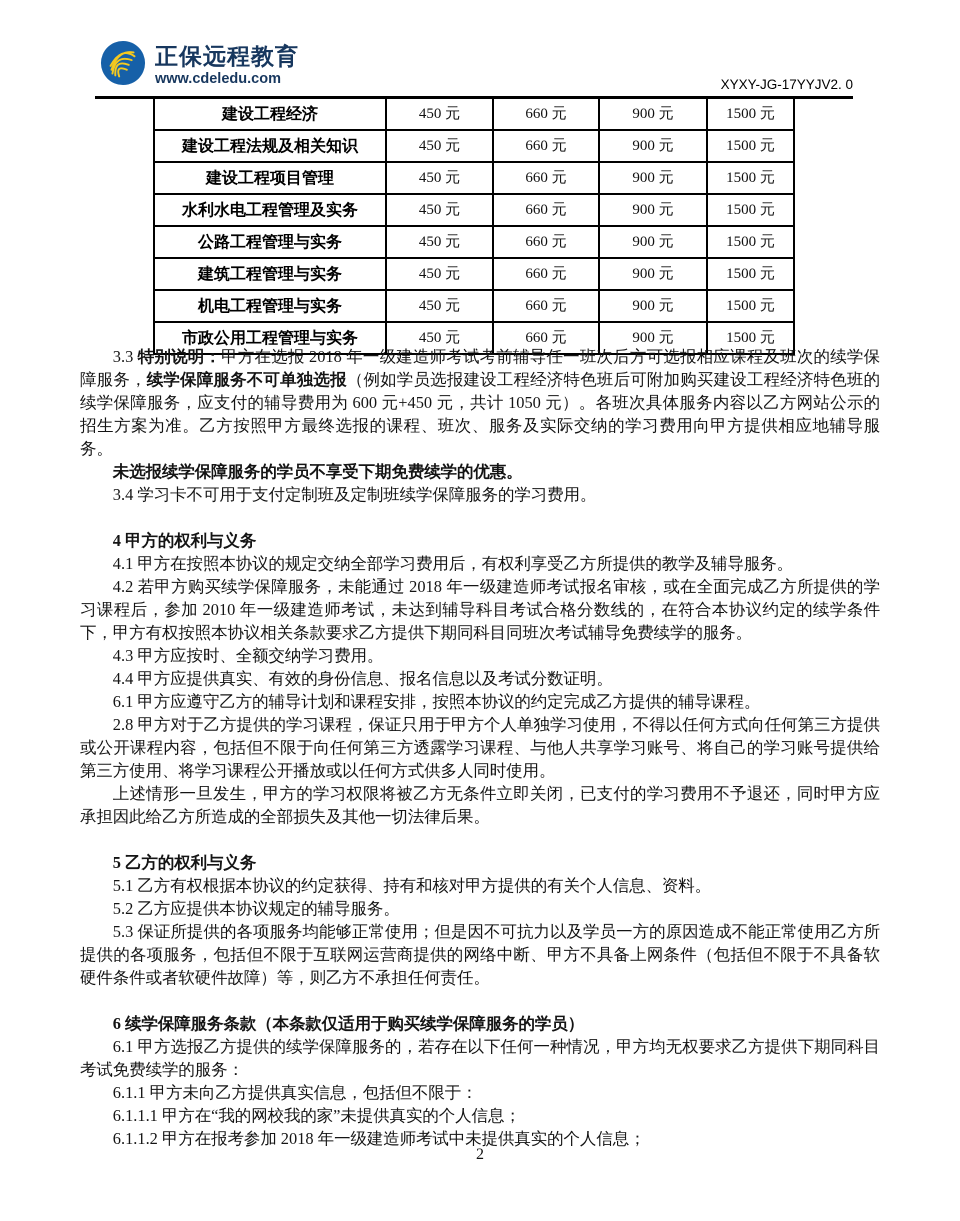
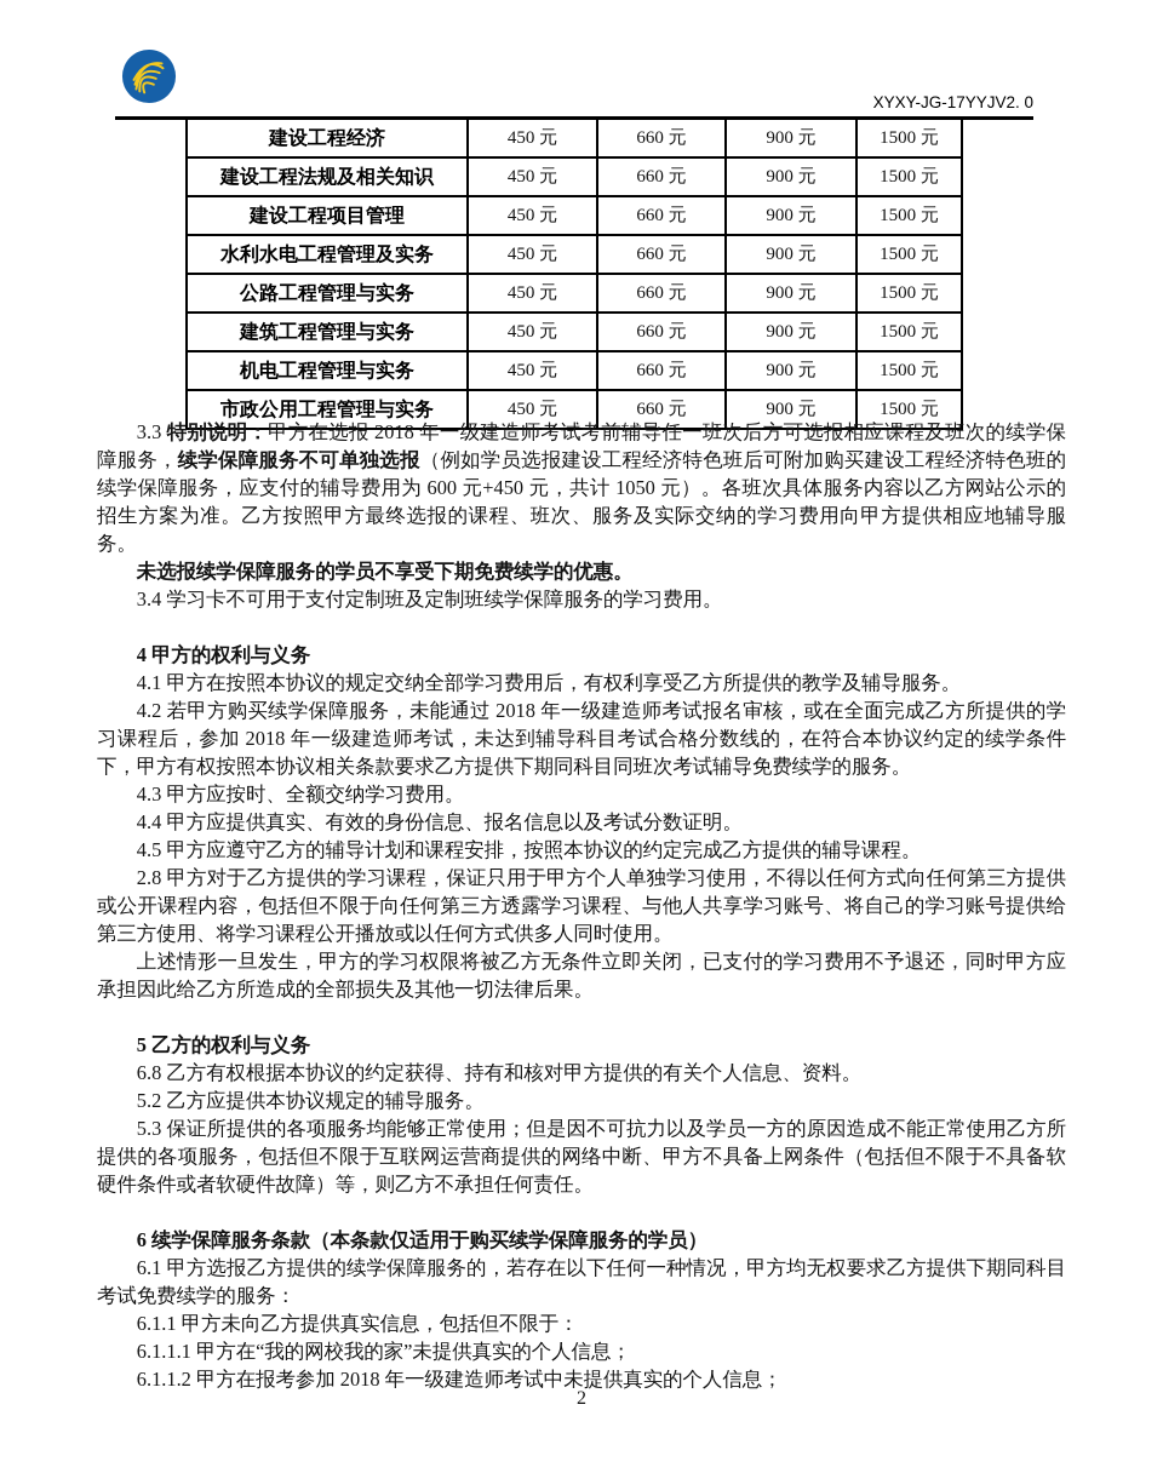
- 正保远程教育
- www.cdeledu.com
  XYXY-JG-17YYJV2. 0
  建设工程经济	450 元	660 元	900 元	1500 元
  建设工程法规及相关知识	450 元	660 元	900 元	1500 元
  建设工程项目管理	450 元	660 元	900 元	1500 元
  水利水电工程管理及实务	450 元	660 元	900 元	1500 元
  公路工程管理与实务	450 元	660 元	900 元	1500 元
  建筑工程管理与实务	450 元	660 元	900 元	1500 元
  机电工程管理与实务	450 元	660 元	900 元	1500 元
  市政公用工程管理与实务	450 元	660 元	900 元	1500 元
  3.3 特别说明：甲方在选报 2018 年一级建造师考试考前辅导任一班次后方可选报相应课程及班次的续学保障服务，续学保障服务不可单独选报（例如学员选报建设工程经济特色班后可附加购买建设工程经济特色班的续学保障服务，应支付的辅导费用为 600 元+450 元，共计 1050 元）。各班次具体服务内容以乙方网站公示的招生方案为准。乙方按照甲方最终选报的课程、班次、服务及实际交纳的学习费用向甲方提供相应地辅导服务。
  未选报续学保障服务的学员不享受下期免费续学的优惠。
  3.4 学习卡不可用于支付定制班及定制班续学保障服务的学习费用。
  4 甲方的权利与义务
  4.1 甲方在按照本协议的规定交纳全部学习费用后，有权利享受乙方所提供的教学及辅导服务。
- 4.2 若甲方购买续学保障服务，未能通过 2018 年一级建造师考试报名审核，或在全面完成乙方所提供的学习课程后，参加 2010 年一级建造师考试，未达到辅导科目考试合格分数线的，在符合本协议约定的续学条件下，甲方有权按照本协议相关条款要求乙方提供下期同科目同班次考试辅导免费续学的服务。
+ 4.2 若甲方购买续学保障服务，未能通过 2018 年一级建造师考试报名审核，或在全面完成乙方所提供的学习课程后，参加 2018 年一级建造师考试，未达到辅导科目考试合格分数线的，在符合本协议约定的续学条件下，甲方有权按照本协议相关条款要求乙方提供下期同科目同班次考试辅导免费续学的服务。
  4.3 甲方应按时、全额交纳学习费用。
  4.4 甲方应提供真实、有效的身份信息、报名信息以及考试分数证明。
- 6.1 甲方应遵守乙方的辅导计划和课程安排，按照本协议的约定完成乙方提供的辅导课程。
+ 4.5 甲方应遵守乙方的辅导计划和课程安排，按照本协议的约定完成乙方提供的辅导课程。
  2.8 甲方对于乙方提供的学习课程，保证只用于甲方个人单独学习使用，不得以任何方式向任何第三方提供或公开课程内容，包括但不限于向任何第三方透露学习课程、与他人共享学习账号、将自己的学习账号提供给第三方使用、将学习课程公开播放或以任何方式供多人同时使用。
  上述情形一旦发生，甲方的学习权限将被乙方无条件立即关闭，已支付的学习费用不予退还，同时甲方应承担因此给乙方所造成的全部损失及其他一切法律后果。
  5 乙方的权利与义务
- 5.1 乙方有权根据本协议的约定获得、持有和核对甲方提供的有关个人信息、资料。
+ 6.8 乙方有权根据本协议的约定获得、持有和核对甲方提供的有关个人信息、资料。
  5.2 乙方应提供本协议规定的辅导服务。
  5.3 保证所提供的各项服务均能够正常使用；但是因不可抗力以及学员一方的原因造成不能正常使用乙方所提供的各项服务，包括但不限于互联网运营商提供的网络中断、甲方不具备上网条件（包括但不限于不具备软硬件条件或者软硬件故障）等，则乙方不承担任何责任。
  6 续学保障服务条款（本条款仅适用于购买续学保障服务的学员）
  6.1 甲方选报乙方提供的续学保障服务的，若存在以下任何一种情况，甲方均无权要求乙方提供下期同科目考试免费续学的服务：
  6.1.1 甲方未向乙方提供真实信息，包括但不限于：
  6.1.1.1 甲方在“我的网校我的家”未提供真实的个人信息；
  6.1.1.2 甲方在报考参加 2018 年一级建造师考试中未提供真实的个人信息；
  2
